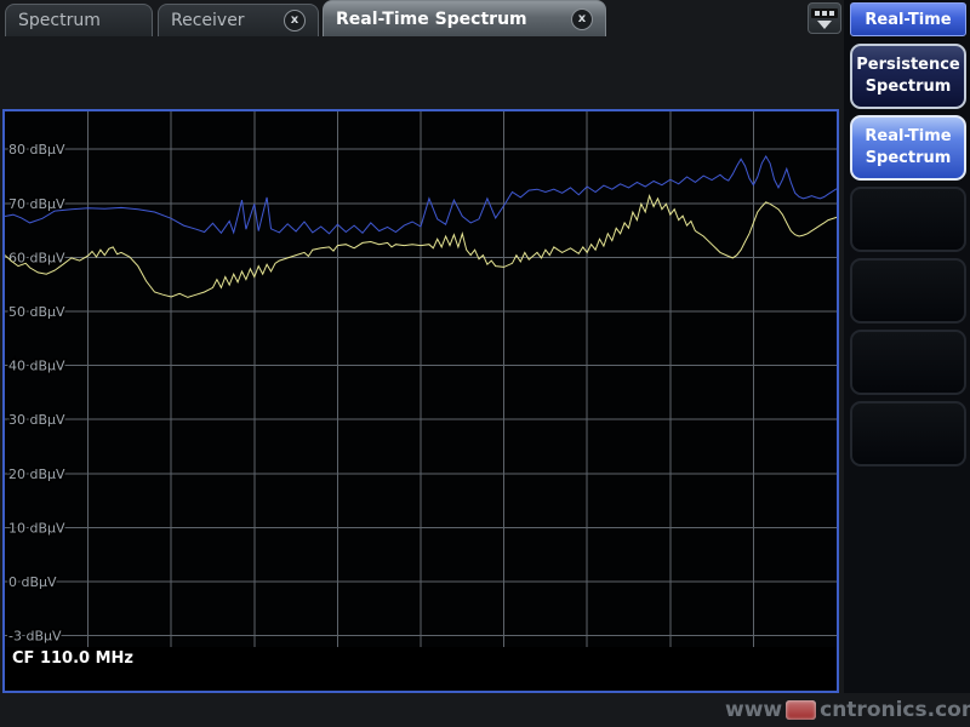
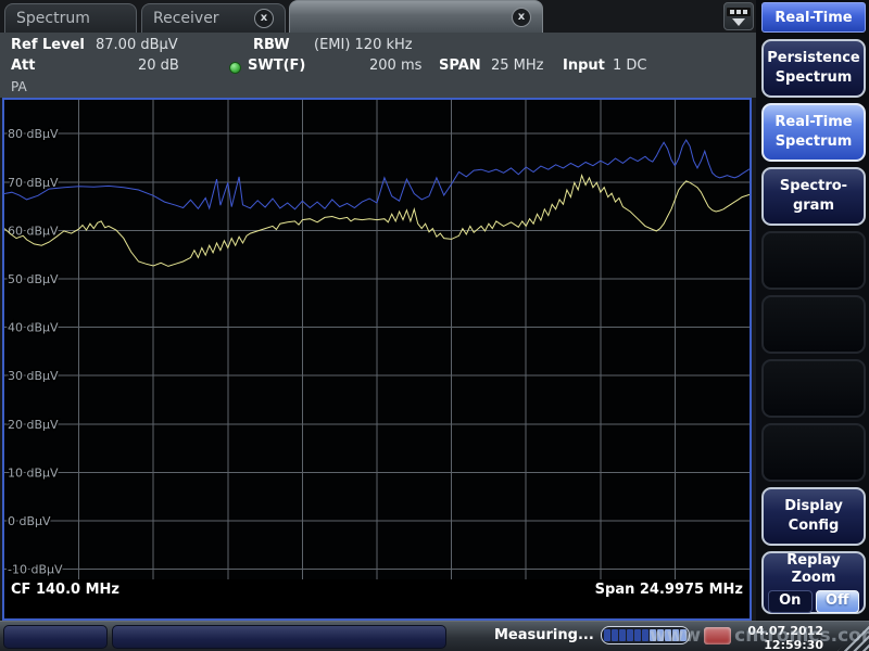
  Spectrum
  Receiver
  x
- Real-Time Spectrum
  x
+ Ref Level
+ 87.00 dBµV
+ RBW
+ (EMI) 120 kHz
+ Att
+ 20 dB
+ SWT(F)
+ 200 ms
+ SPAN
+ 25 MHz
+ Input
+ 1 DC
+ PA
  80 dBµV
  70 dBµV
  60 dBµV
  50 dBµV
  40 dBµV
  30 dBµV
  20 dBµV
  10 dBµV
  0 dBµV
- -3 dBµV
+ -10 dBµV
- CF 110.0 MHz
+ CF 140.0 MHz
+ Span 24.9975 MHz
  Real-Time
  Persistence
  Spectrum
  Real-Time
  Spectrum
+ Spectro-
+ gram
+ Display
+ Config
+ Replay
+ Zoom
+ On
+ Off
+ Measuring...
+ 04.07.2012
+ 12:59:30
  www
  cntronics.co
